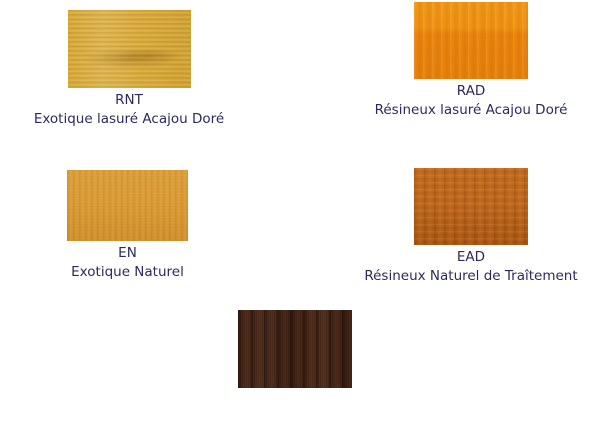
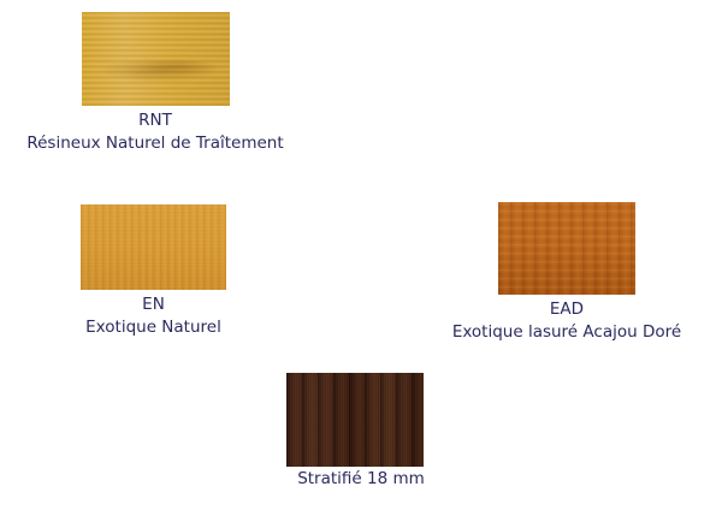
  RNT
- Exotique lasuré Acajou Doré
+ Résineux Naturel de Traîtement
- RAD
- Résineux lasuré Acajou Doré
  EN
  Exotique Naturel
  EAD
- Résineux Naturel de Traîtement
+ Exotique lasuré Acajou Doré
+ Stratifié 18 mm
